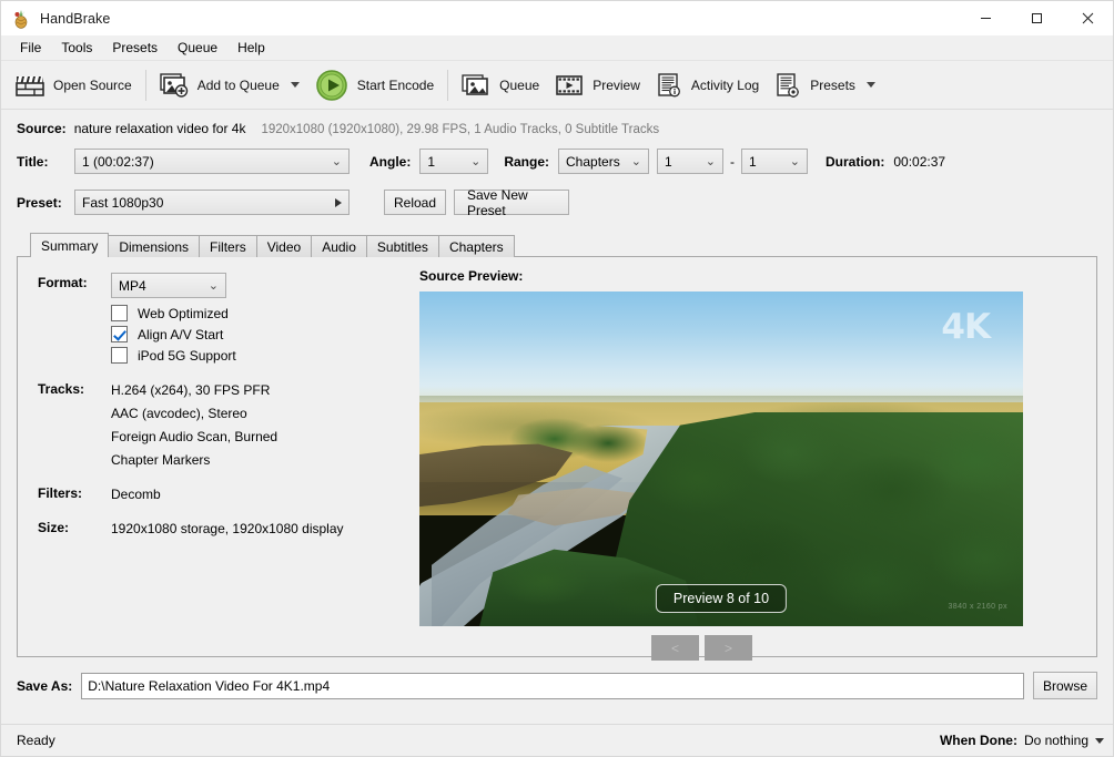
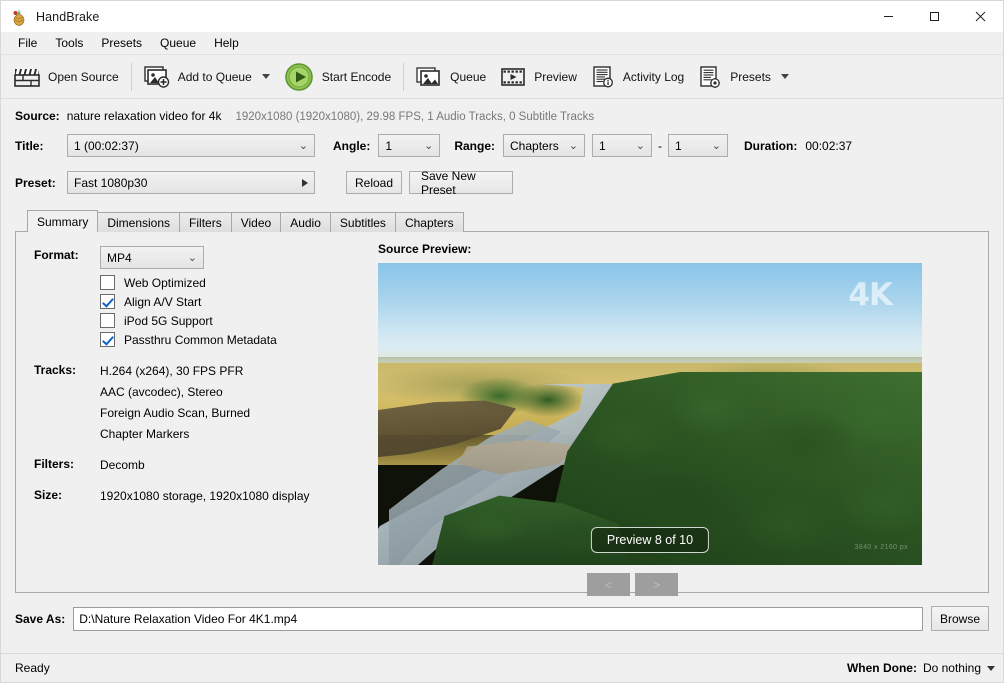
  HandBrake
  File
  Tools
  Presets
  Queue
  Help
  Open Source
  Add to Queue
  Start Encode
  Queue
  Preview
  Activity Log
  Presets
  Source:
  nature relaxation video for 4k
  1920x1080 (1920x1080), 29.98 FPS, 1 Audio Tracks, 0 Subtitle Tracks
  Title:
  1 (00:02:37)
  ⌄
  Angle:
  1
  ⌄
  Range:
  Chapters
  ⌄
  1
  ⌄
  -
  1
  ⌄
  Duration:
  00:02:37
  Preset:
  Fast 1080p30
  Reload
  Save New Preset
  Summary
  Dimensions
  Filters
  Video
  Audio
  Subtitles
  Chapters
  Format:
  MP4
  ⌄
  Web Optimized
  Align A/V Start
  iPod 5G Support
+ Passthru Common Metadata
  Tracks:
  H.264 (x264), 30 FPS PFR
  AAC (avcodec), Stereo
  Foreign Audio Scan, Burned
  Chapter Markers
  Filters:
  Decomb
  Size:
  1920x1080 storage, 1920x1080 display
  Source Preview:
  4K
  Preview 8 of 10
  <
  >
  Save As:
  D:\Nature Relaxation Video For 4K1.mp4
  Browse
  Ready
  When Done:
  Do nothing
